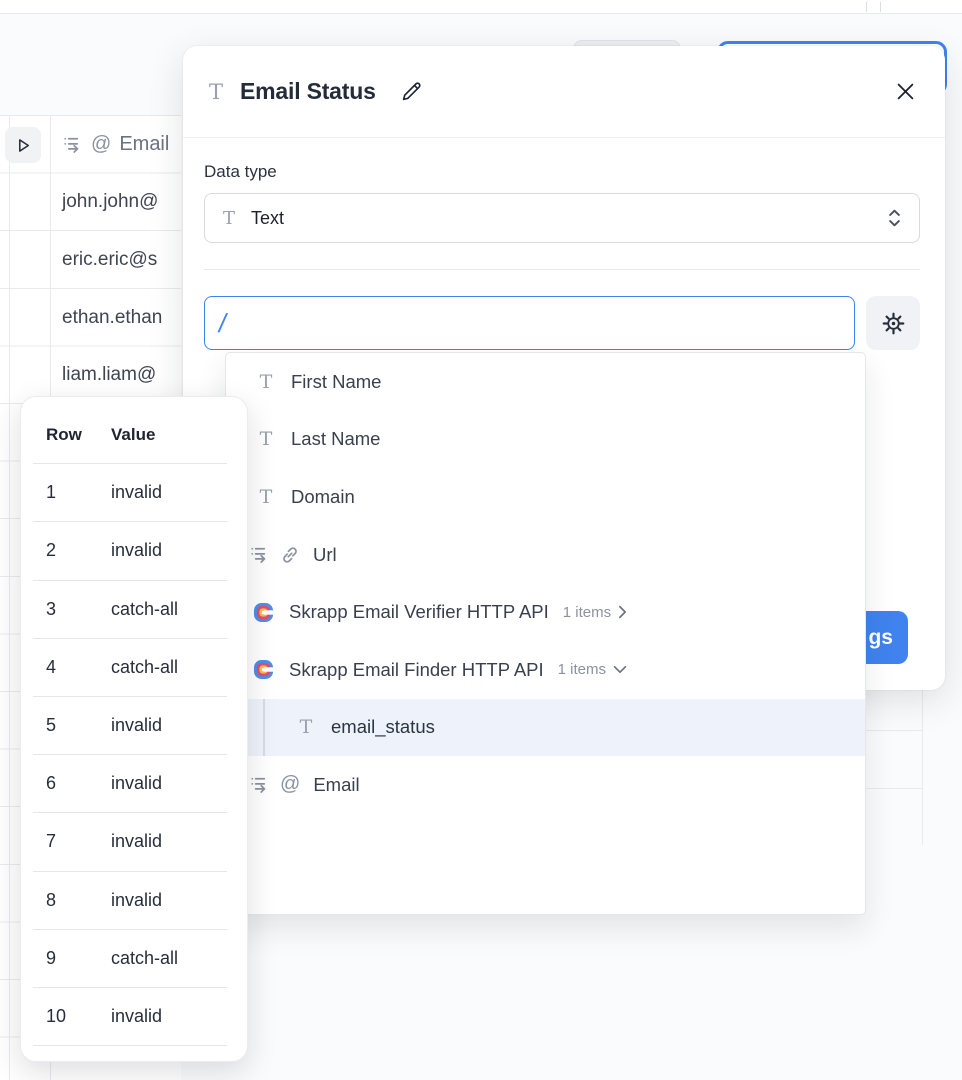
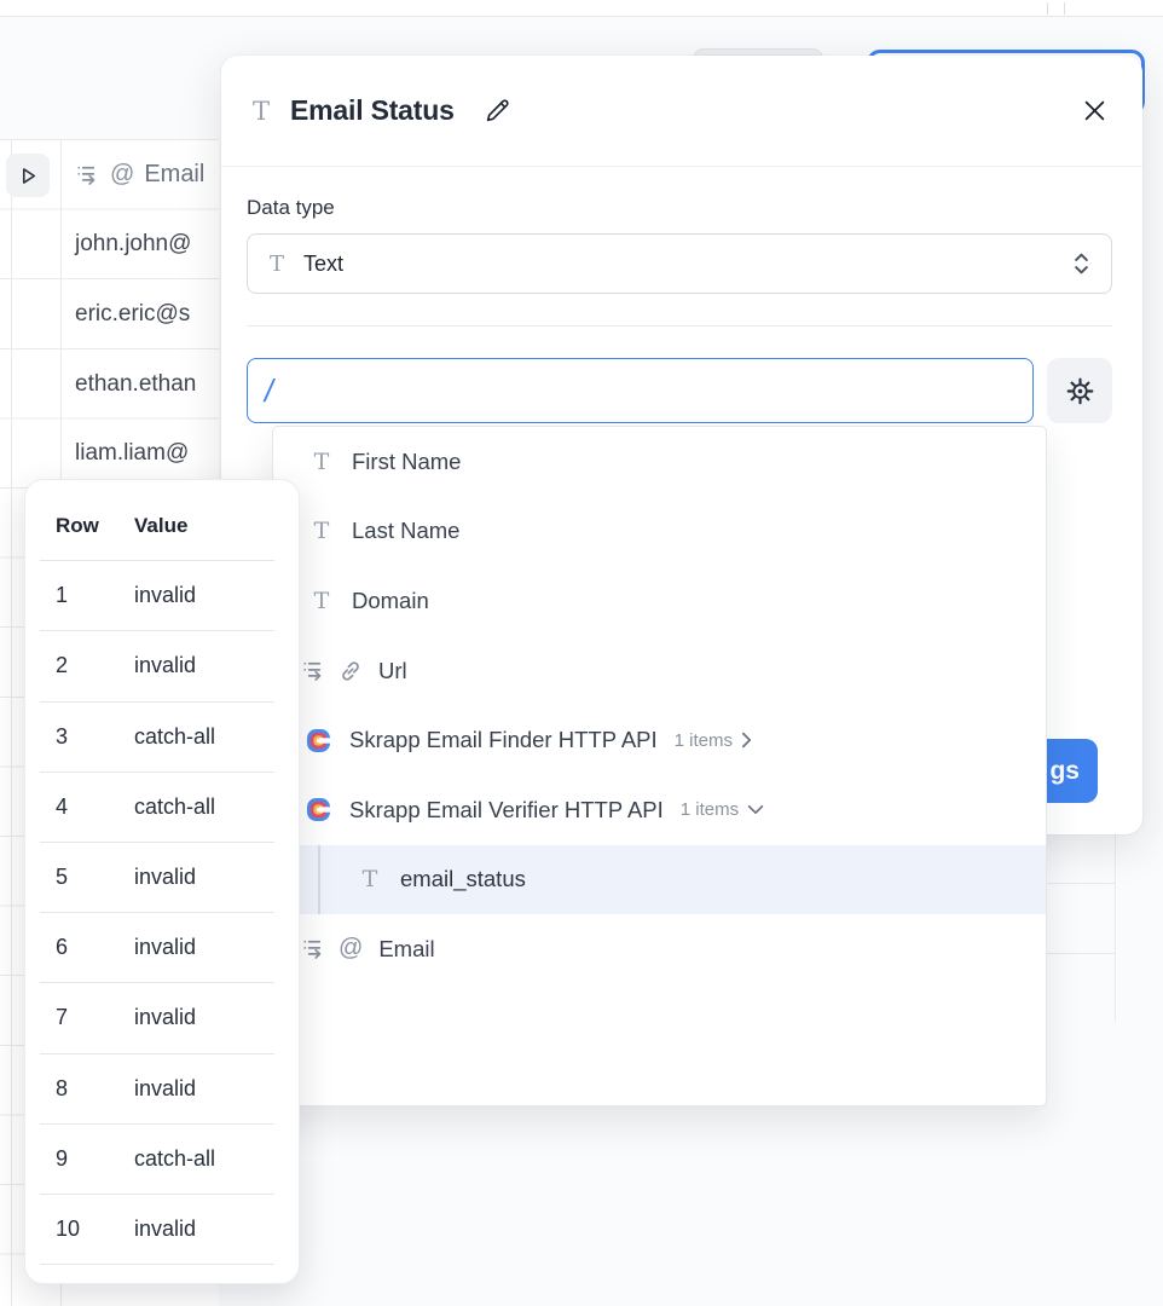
  @
  Email
  john.john@
  eric.eric@s
  ethan.ethan
  liam.liam@
  T
  Email Status
  Data type
  T
  Text
  gs
  T
  First Name
  T
  Last Name
  T
  Domain
  Url
- Skrapp Email Verifier HTTP API
+ Skrapp Email Finder HTTP API
  1 items
- Skrapp Email Finder HTTP API
+ Skrapp Email Verifier HTTP API
  1 items
  T
  email_status
  @
  Email
  Row
  Value
  1
  invalid
  2
  invalid
  3
  catch-all
  4
  catch-all
  5
  invalid
  6
  invalid
  7
  invalid
  8
  invalid
  9
  catch-all
  10
  invalid
